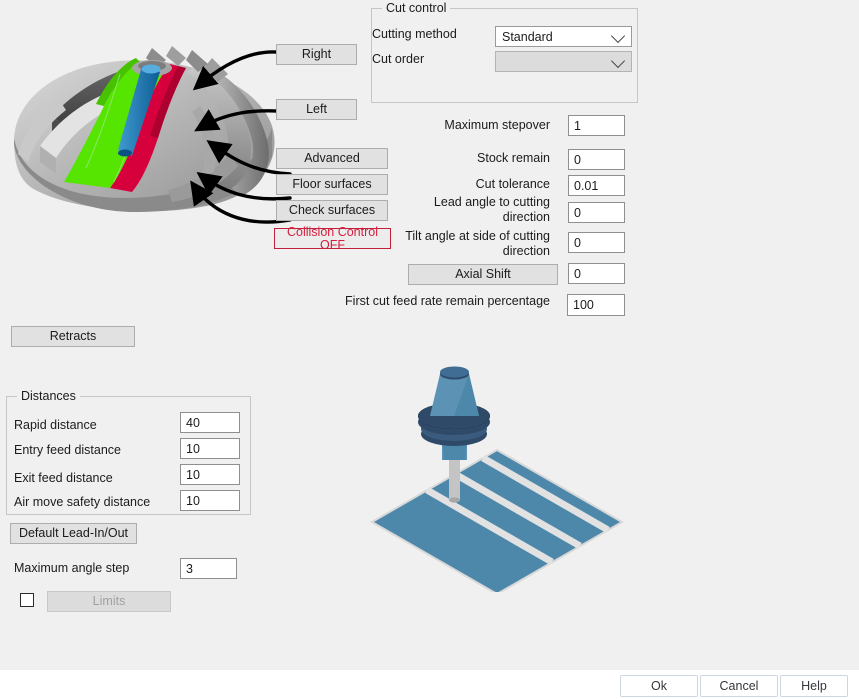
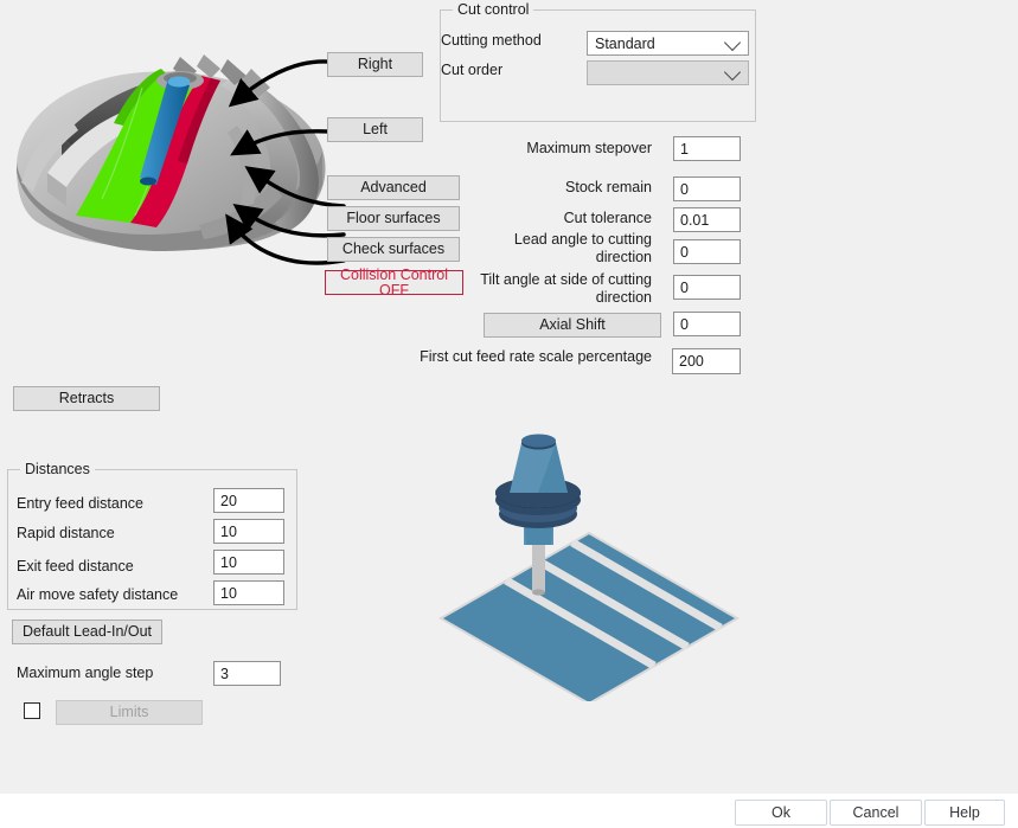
  Right
  Left
  Advanced
  Floor surfaces
  Check surfaces
  Collision Control OFF
  Cut control
  Cutting method
  Standard
  Cut order
  Maximum stepover
  1
  Stock remain
  0
  Cut tolerance
  0.01
  Lead angle to cutting
  direction
  0
  Tilt angle at side of cutting
  direction
  0
  Axial Shift
  0
- First cut feed rate remain percentage
+ First cut feed rate scale percentage
- 100
+ 200
  Retracts
  Distances
- Rapid distance
+ Entry feed distance
- 40
+ 20
- Entry feed distance
+ Rapid distance
  10
  Exit feed distance
  10
  Air move safety distance
  10
  Default Lead-In/Out
  Maximum angle step
  3
  Limits
  Ok
  Cancel
  Help
